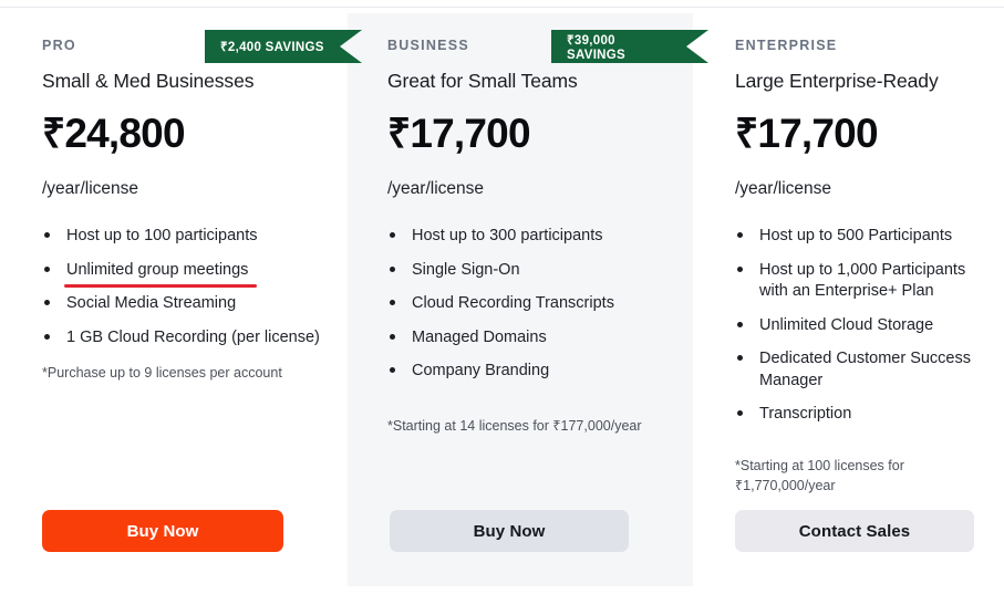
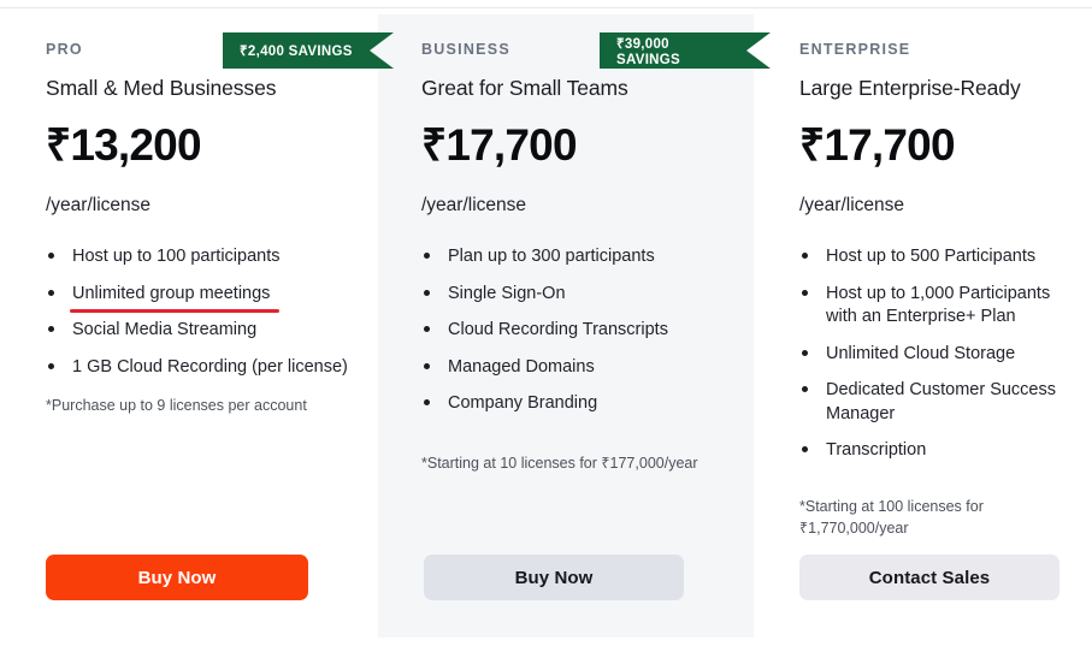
  PRO
  Small & Med Businesses
- ₹24,800
+ ₹13,200
  /year/license
  Host up to 100 participants
  Unlimited group meetings
  Social Media Streaming
  1 GB Cloud Recording (per license)
  *Purchase up to 9 licenses per account
  BUSINESS
  Great for Small Teams
  ₹17,700
  /year/license
- Host up to 300 participants
+ Plan up to 300 participants
  Single Sign-On
  Cloud Recording Transcripts
  Managed Domains
  Company Branding
- *Starting at 14 licenses for ₹177,000/year
+ *Starting at 10 licenses for ₹177,000/year
  ENTERPRISE
  Large Enterprise-Ready
  ₹17,700
  /year/license
  Host up to 500 Participants
  Host up to 1,000 Participants with an Enterprise+ Plan
  Unlimited Cloud Storage
  Dedicated Customer Success Manager
  Transcription
  *Starting at 100 licenses for ₹1,770,000/year
  ₹2,400 SAVINGS
  ₹39,000 SAVINGS
  Buy Now
  Buy Now
  Contact Sales
